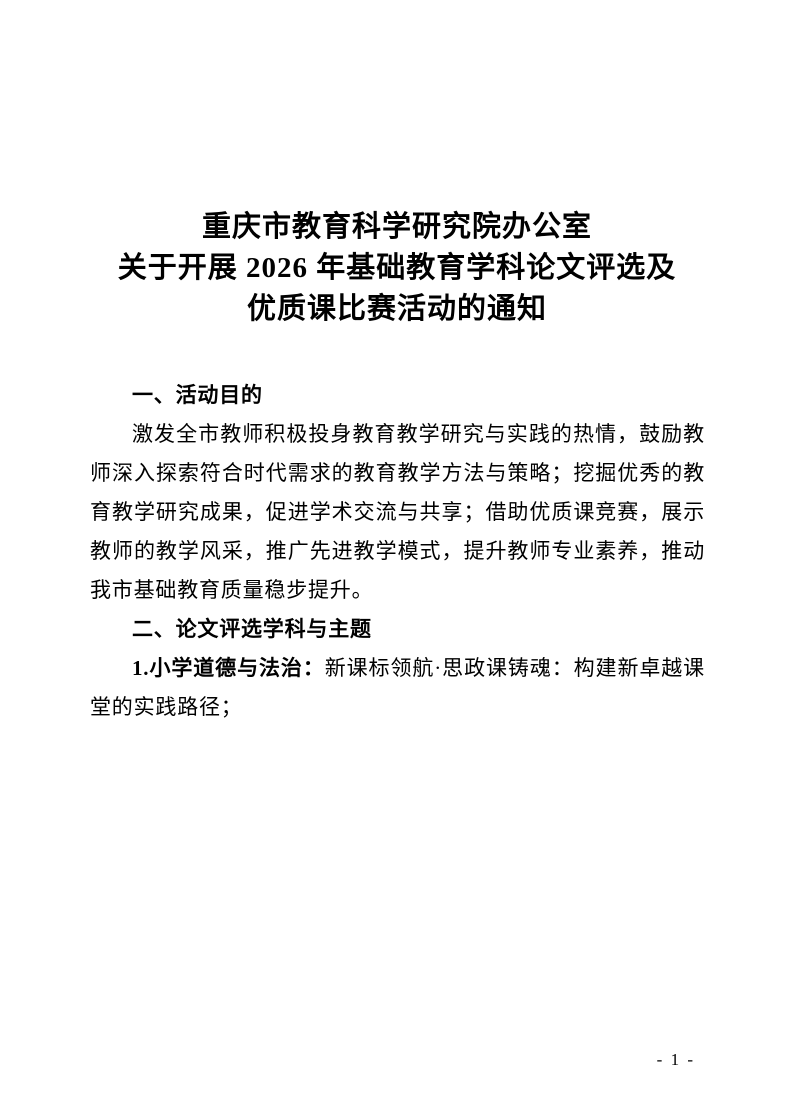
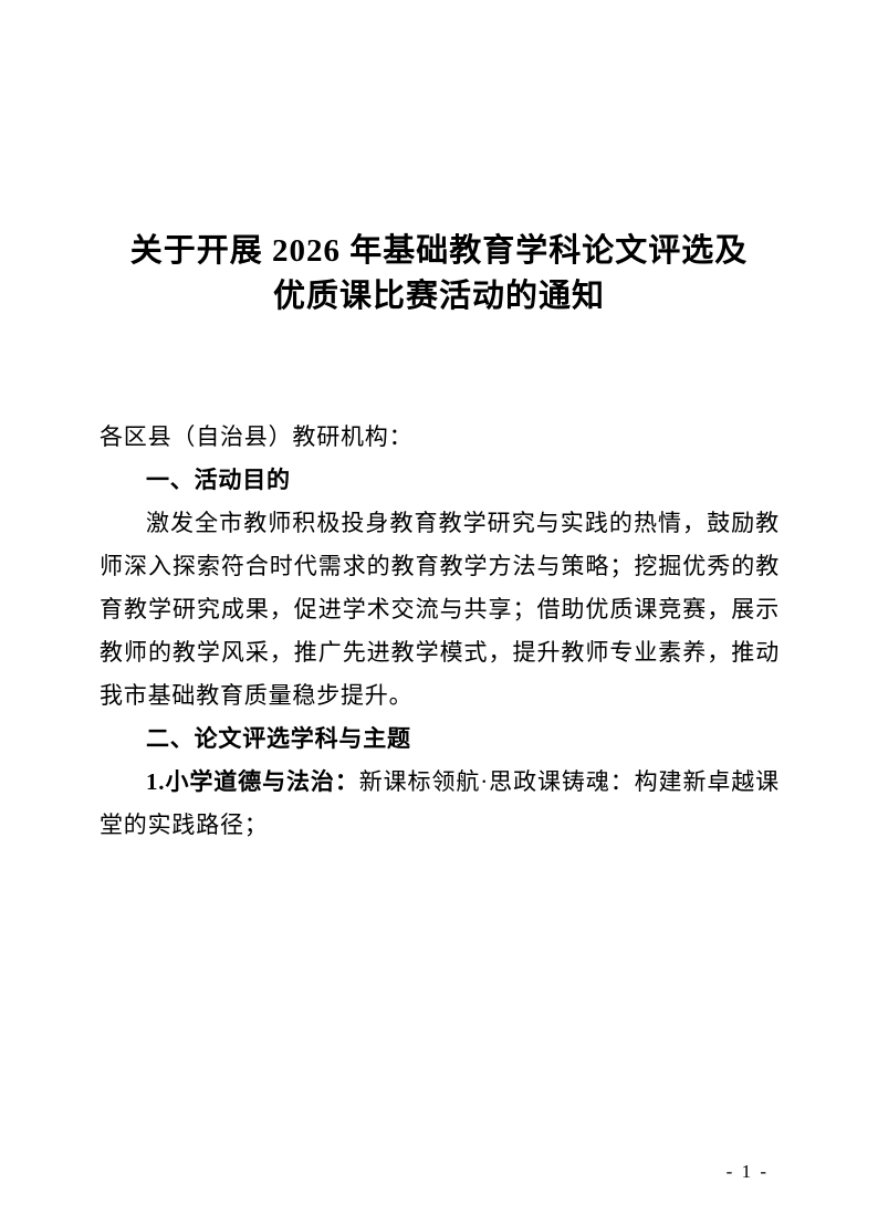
- 重庆市教育科学研究院办公室
  关于开展 2026 年基础教育学科论文评选及
  优质课比赛活动的通知
+ 各区县（自治县）教研机构：
  一、活动目的
  激发全市教师积极投身教育教学研究与实践的热情，鼓励教师深入探索符合时代需求的教育教学方法与策略；挖掘优秀的教育教学研究成果，促进学术交流与共享；借助优质课竞赛，展示教师的教学风采，推广先进教学模式，提升教师专业素养，推动我市基础教育质量稳步提升。
  二、论文评选学科与主题
  1.小学道德与法治：新课标领航·思政课铸魂：构建新卓越课堂的实践路径；
  - 1 -
